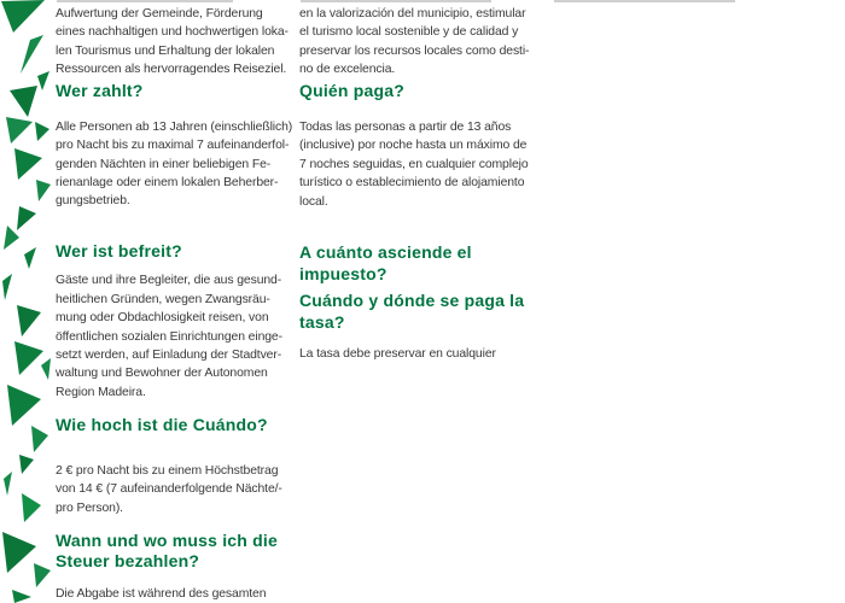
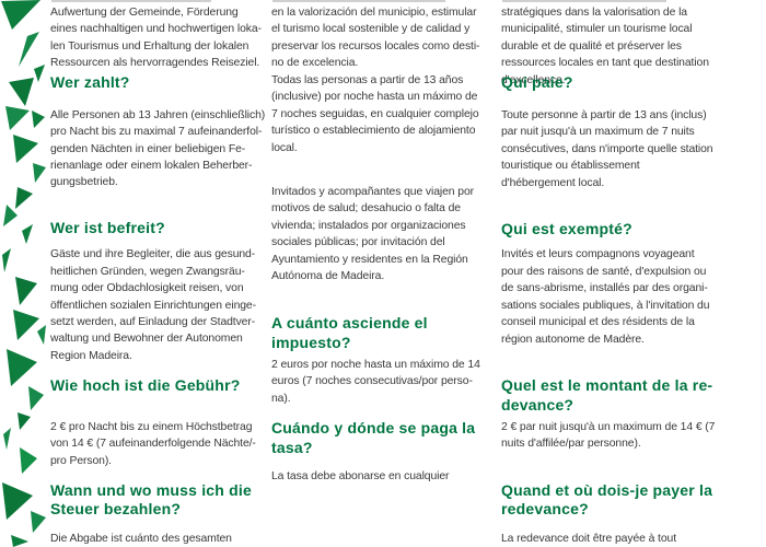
  Aufwertung der Gemeinde, Förderung
  eines nachhaltigen und hochwertigen loka-
  len Tourismus und Erhaltung der lokalen
  Ressourcen als hervorragendes Reiseziel.
  Wer zahlt?
  Alle Personen ab 13 Jahren (einschließlich)
  pro Nacht bis zu maximal 7 aufeinanderfol-
  genden Nächten in einer beliebigen Fe-
  rienanlage oder einem lokalen Beherber-
  gungsbetrieb.
  Wer ist befreit?
  Gäste und ihre Begleiter, die aus gesund-
  heitlichen Gründen, wegen Zwangsräu-
  mung oder Obdachlosigkeit reisen, von
  öffentlichen sozialen Einrichtungen einge-
  setzt werden, auf Einladung der Stadtver-
  waltung und Bewohner der Autonomen
  Region Madeira.
- Wie hoch ist die Cuándo?
+ Wie hoch ist die Gebühr?
  2 € pro Nacht bis zu einem Höchstbetrag
  von 14 € (7 aufeinanderfolgende Nächte/-
  pro Person).
  Wann und wo muss ich die
  Steuer bezahlen?
- Die Abgabe ist während des gesamten
+ Die Abgabe ist cuánto des gesamten
  en la valorización del municipio, estimular
  el turismo local sostenible y de calidad y
  preservar los recursos locales como desti-
  no de excelencia.
- Quién paga?
  Todas las personas a partir de 13 años
  (inclusive) por noche hasta un máximo de
  7 noches seguidas, en cualquier complejo
  turístico o establecimiento de alojamiento
  local.
+ Invitados y acompañantes que viajen por
+ motivos de salud; desahucio o falta de
+ vivienda; instalados por organizaciones
+ sociales públicas; por invitación del
+ Ayuntamiento y residentes en la Región
+ Autónoma de Madeira.
  A cuánto asciende el
  impuesto?
+ 2 euros por noche hasta un máximo de 14
+ euros (7 noches consecutivas/por perso-
+ na).
  Cuándo y dónde se paga la
  tasa?
- La tasa debe preservar en cualquier
+ La tasa debe abonarse en cualquier
+ stratégiques dans la valorisation de la
+ municipalité, stimuler un tourisme local
+ durable et de qualité et préserver les
+ ressources locales en tant que destination
+ d'excellence.
+ Qui paie?
+ Toute personne à partir de 13 ans (inclus)
+ par nuit jusqu'à un maximum de 7 nuits
+ consécutives, dans n'importe quelle station
+ touristique ou établissement
+ d'hébergement local.
+ Qui est exempté?
+ Invités et leurs compagnons voyageant
+ pour des raisons de santé, d'expulsion ou
+ de sans-abrisme, installés par des organi-
+ sations sociales publiques, à l'invitation du
+ conseil municipal et des résidents de la
+ région autonome de Madère.
+ Quel est le montant de la re-
+ devance?
+ 2 € par nuit jusqu'à un maximum de 14 € (7
+ nuits d'affilée/par personne).
+ Quand et où dois-je payer la
+ redevance?
+ La redevance doit être payée à tout
